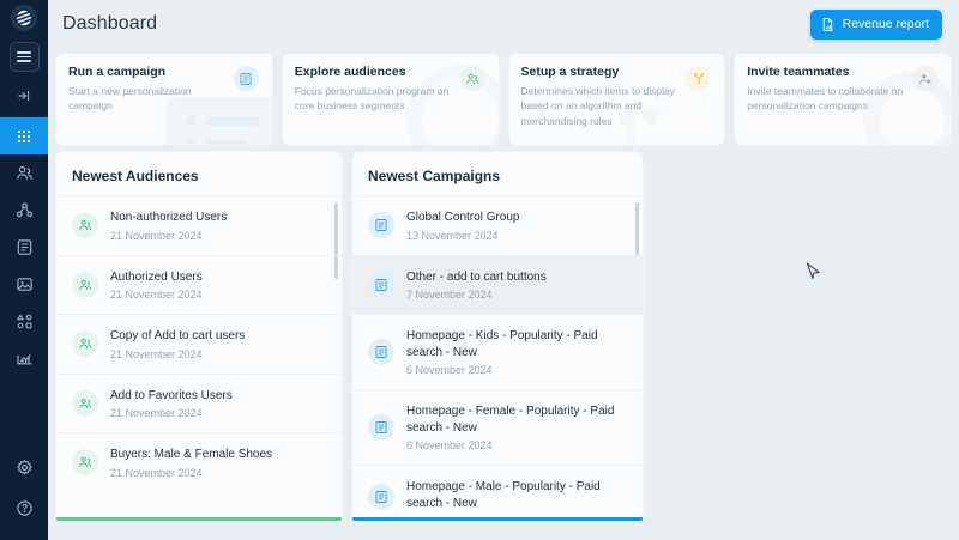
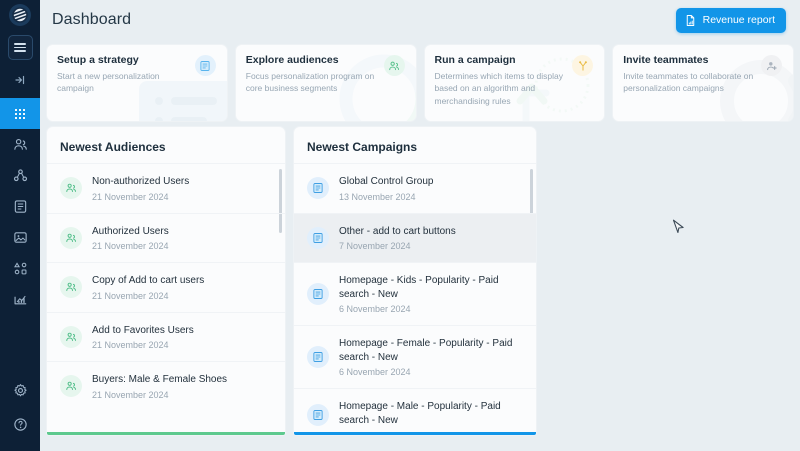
  Dashboard
  Revenue report
- Run a campaign
+ Setup a strategy
  Start a new personalization campaign
  Explore audiences
  Focus personalization program on core business segments
- Setup a strategy
+ Run a campaign
  Determines which items to display based on an algorithm and merchandising rules
  Invite teammates
  Invite teammates to collaborate on personalization campaigns
  Newest Audiences
  Non-authorized Users
  21 November 2024
  Authorized Users
  21 November 2024
  Copy of Add to cart users
  21 November 2024
  Add to Favorites Users
  21 November 2024
  Buyers: Male & Female Shoes
  21 November 2024
  Newest Campaigns
  Global Control Group
  13 November 2024
  Other - add to cart buttons
  7 November 2024
  Homepage - Kids - Popularity - Paid search - New
  6 November 2024
  Homepage - Female - Popularity - Paid search - New
  6 November 2024
  Homepage - Male - Popularity - Paid search - New
